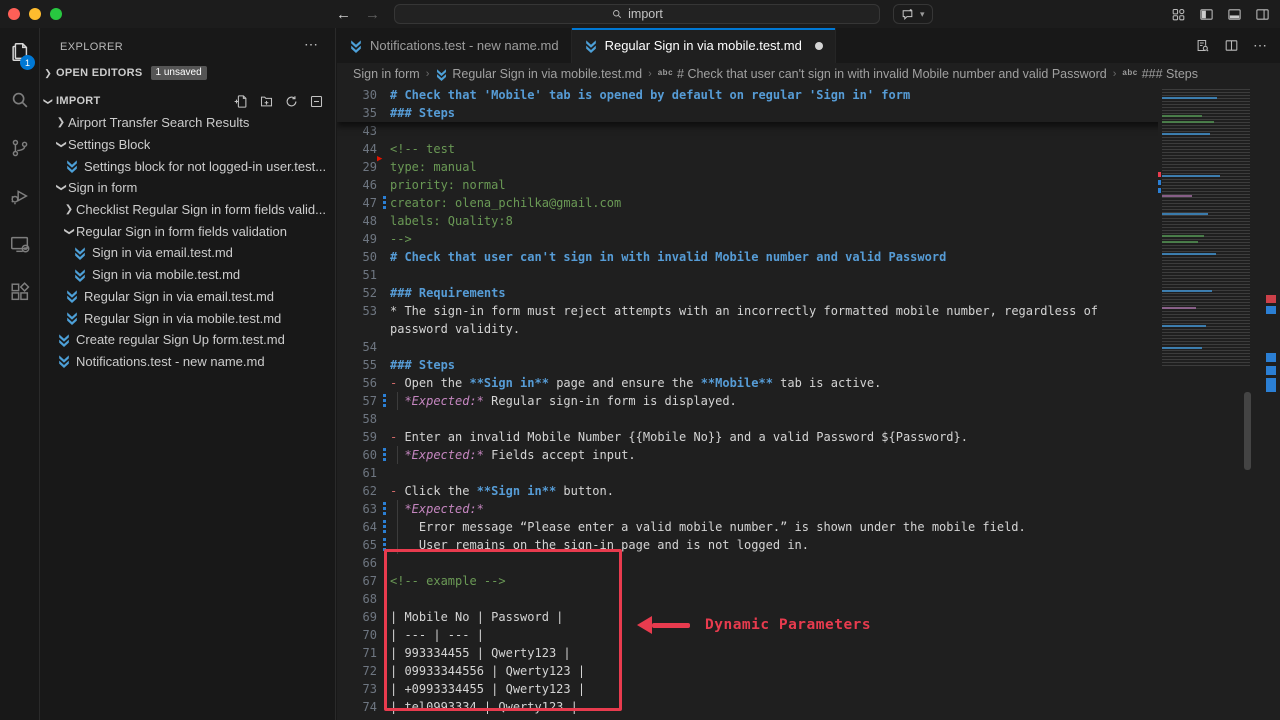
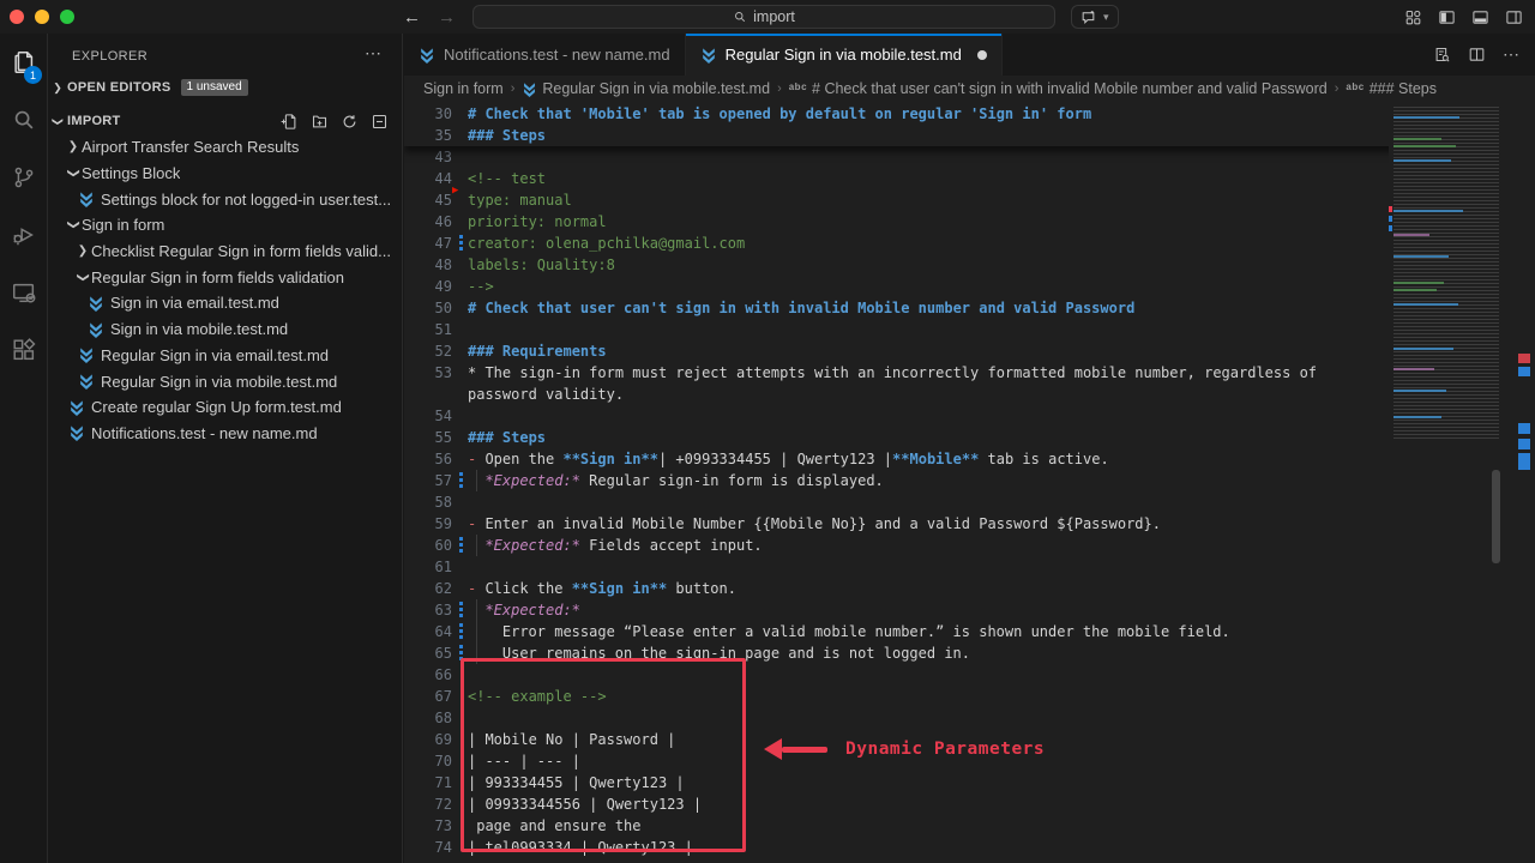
  ←
  →
  import
  ▾
  1
  EXPLORER
  ⋯
  ❯
  OPEN EDITORS
  1 unsaved
  IMPORT
  ❯
  Airport Transfer Search Results
  Settings Block
  Settings block for not logged-in user.test...
  Sign in form
  ❯
  Checklist Regular Sign in form fields valid...
  Regular Sign in form fields validation
  Sign in via email.test.md
  Sign in via mobile.test.md
  Regular Sign in via email.test.md
  Regular Sign in via mobile.test.md
  Create regular Sign Up form.test.md
  Notifications.test - new name.md
  Notifications.test - new name.md
  Regular Sign in via mobile.test.md
  ⋯
  Sign in form
  ›
  Regular Sign in via mobile.test.md
  ›
  abc
  # Check that user can't sign in with invalid Mobile number and valid Password
  ›
  abc
  ### Steps
  43
  44
  ▶
  <!-- test
- 29
+ 45
  type: manual
  46
  priority: normal
  47
  creator: olena_pchilka@gmail.com
  48
  labels: Quality:8
  49
  -->
  50
  # Check that user can't sign in with invalid Mobile number and valid Password
  51
  52
  ### Requirements
  53
  * The sign-in form must reject attempts with an incorrectly formatted mobile number, regardless of
  password validity.
  54
  55
  ### Steps
  56
- - Open the **Sign in** page and ensure the **Mobile** tab is active.
+ - Open the **Sign in**| +0993334455 | Qwerty123 |**Mobile** tab is active.
  57
  *Expected:* Regular sign-in form is displayed.
  58
  59
  - Enter an invalid Mobile Number {{Mobile No}} and a valid Password ${Password}.
  60
  *Expected:* Fields accept input.
  61
  62
  - Click the **Sign in** button.
  63
  *Expected:*
  64
  Error message “Please enter a valid mobile number.” is shown under the mobile field.
  65
  User remains on the sign-in page and is not logged in.
  66
  67
  <!-- example -->
  68
  69
  | Mobile No | Password |
  70
  | --- | --- |
  71
  | 993334455 | Qwerty123 |
  72
  | 09933344556 | Qwerty123 |
  73
- | +0993334455 | Qwerty123 |
+ page and ensure the
  74
  | tel0993334 | Qwerty123 |
  30
  # Check that 'Mobile' tab is opened by default on regular 'Sign in' form
  35
  ### Steps
  Dynamic Parameters
